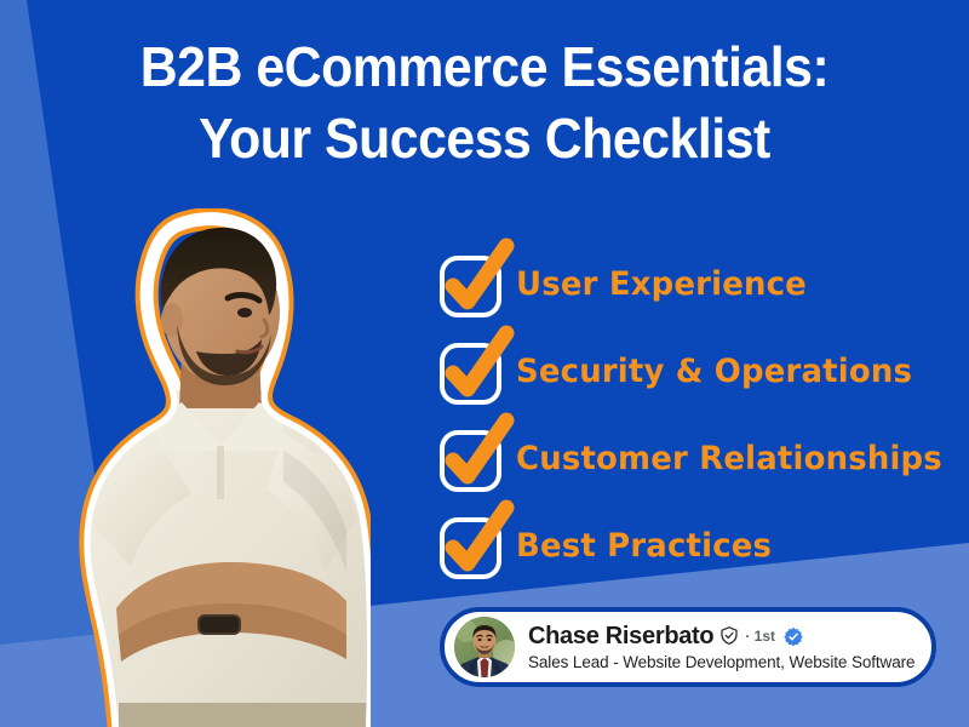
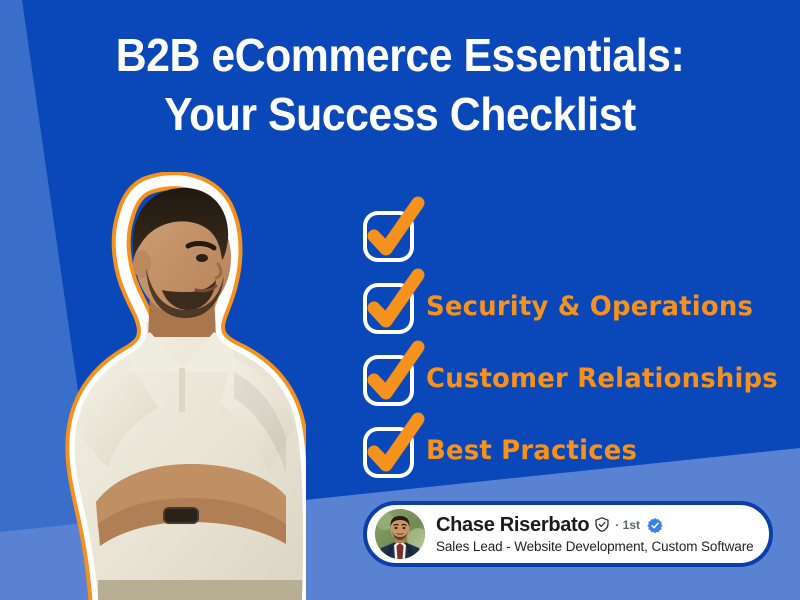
  B2B eCommerce Essentials:
  Your Success Checklist
- User Experience
  Security & Operations
  Customer Relationships
  Best Practices
  Chase Riserbato
  · 1st
- Sales Lead - Website Development, Website Software
+ Sales Lead - Website Development, Custom Software
